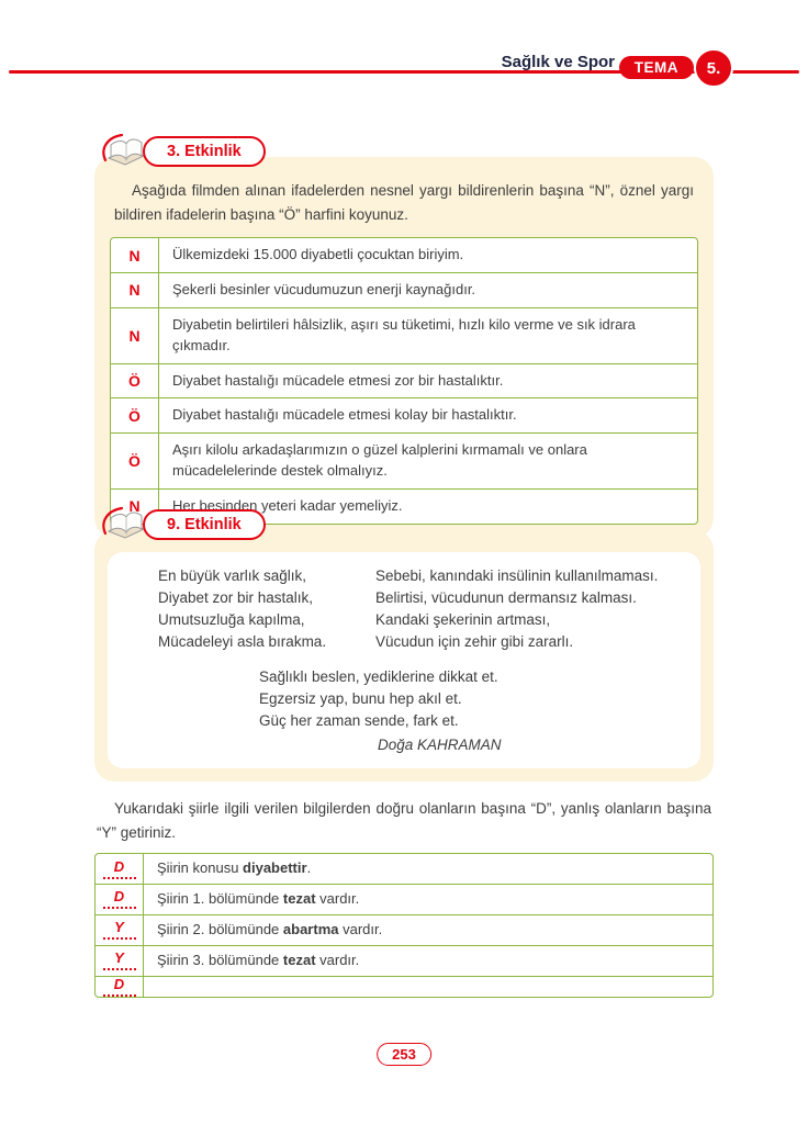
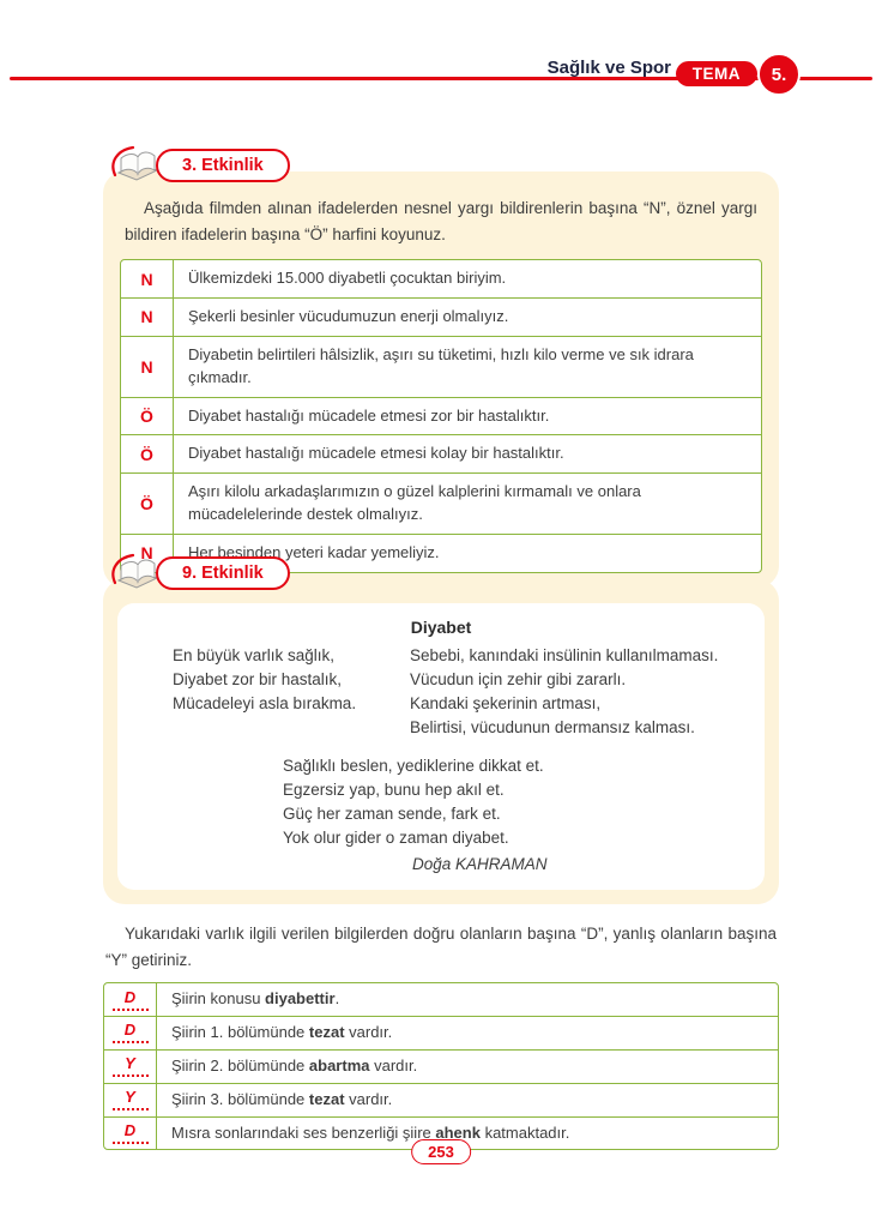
  Sağlık ve Spor
  TEMA
  5.
  3. Etkinlik
  Aşağıda filmden alınan ifadelerden nesnel yargı bildirenlerin başına “N”, öznel yargı bildiren ifadelerin başına “Ö” harfini koyunuz.
  N
  Ülkemizdeki 15.000 diyabetli çocuktan biriyim.
  N
- Şekerli besinler vücudumuzun enerji kaynağıdır.
+ Şekerli besinler vücudumuzun enerji olmalıyız.
  N
  Diyabetin belirtileri hâlsizlik, aşırı su tüketimi, hızlı kilo verme ve sık idrara çıkmadır.
  Ö
  Diyabet hastalığı mücadele etmesi zor bir hastalıktır.
  Ö
  Diyabet hastalığı mücadele etmesi kolay bir hastalıktır.
  Ö
  Aşırı kilolu arkadaşlarımızın o güzel kalplerini kırmamalı ve onlara mücadelelerinde destek olmalıyız.
  N
  Her besinden yeteri kadar yemeliyiz.
  9. Etkinlik
+ Diyabet
  En büyük varlık sağlık,
  Diyabet zor bir hastalık,
- Umutsuzluğa kapılma,
  Mücadeleyi asla bırakma.
  Sebebi, kanındaki insülinin kullanılmaması.
- Belirtisi, vücudunun dermansız kalması.
+ Vücudun için zehir gibi zararlı.
  Kandaki şekerinin artması,
- Vücudun için zehir gibi zararlı.
+ Belirtisi, vücudunun dermansız kalması.
  Sağlıklı beslen, yediklerine dikkat et.
  Egzersiz yap, bunu hep akıl et.
  Güç her zaman sende, fark et.
+ Yok olur gider o zaman diyabet.
  Doğa KAHRAMAN
- Yukarıdaki şiirle ilgili verilen bilgilerden doğru olanların başına “D”, yanlış olanların başına “Y” getiriniz.
+ Yukarıdaki varlık ilgili verilen bilgilerden doğru olanların başına “D”, yanlış olanların başına “Y” getiriniz.
  D
  Şiirin konusu diyabettir.
  D
  Şiirin 1. bölümünde tezat vardır.
  Y
  Şiirin 2. bölümünde abartma vardır.
  Y
  Şiirin 3. bölümünde tezat vardır.
  D
+ Mısra sonlarındaki ses benzerliği şiire ahenk katmaktadır.
  253
